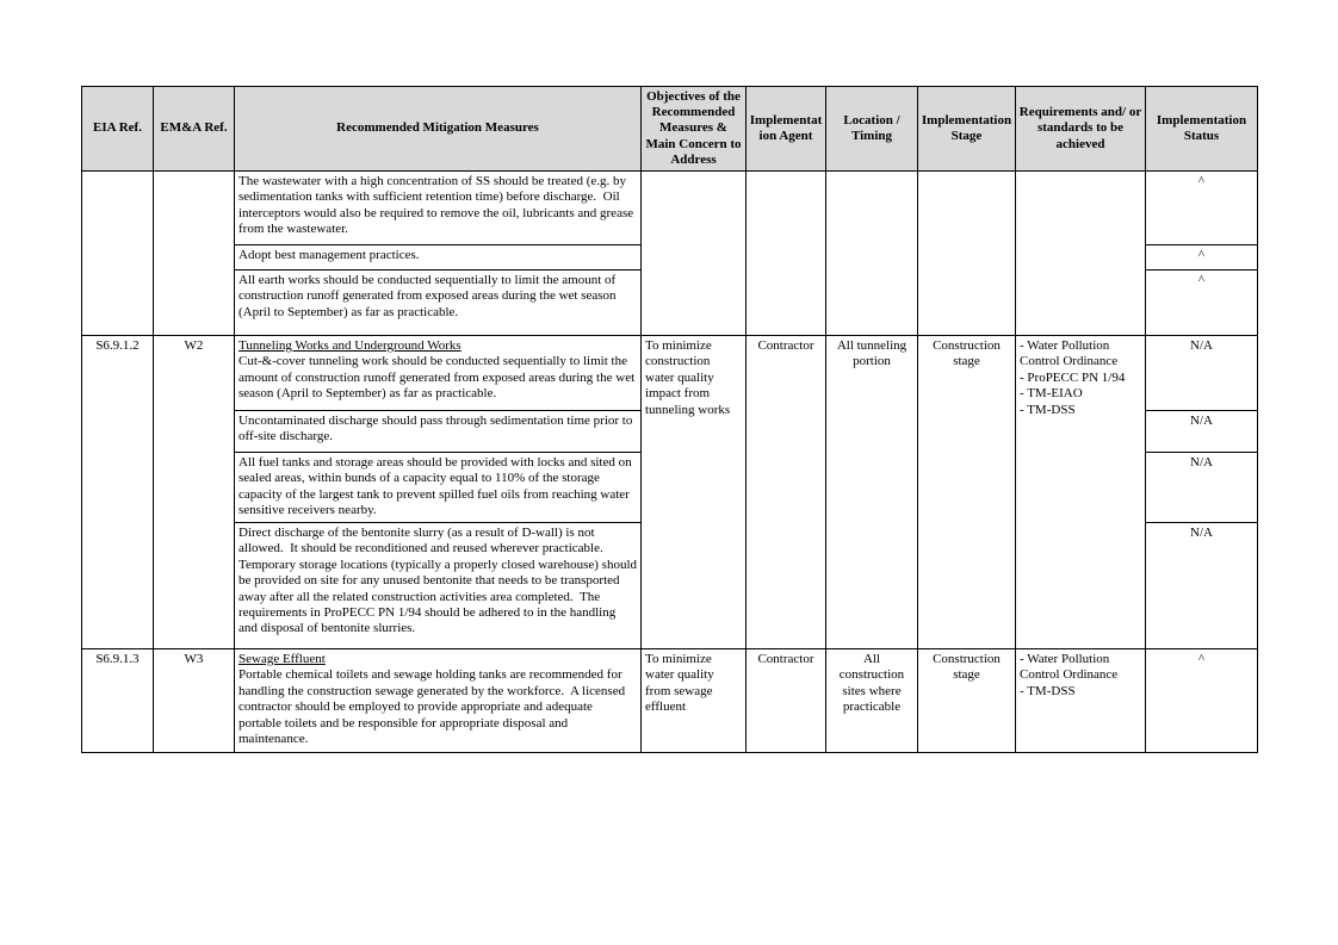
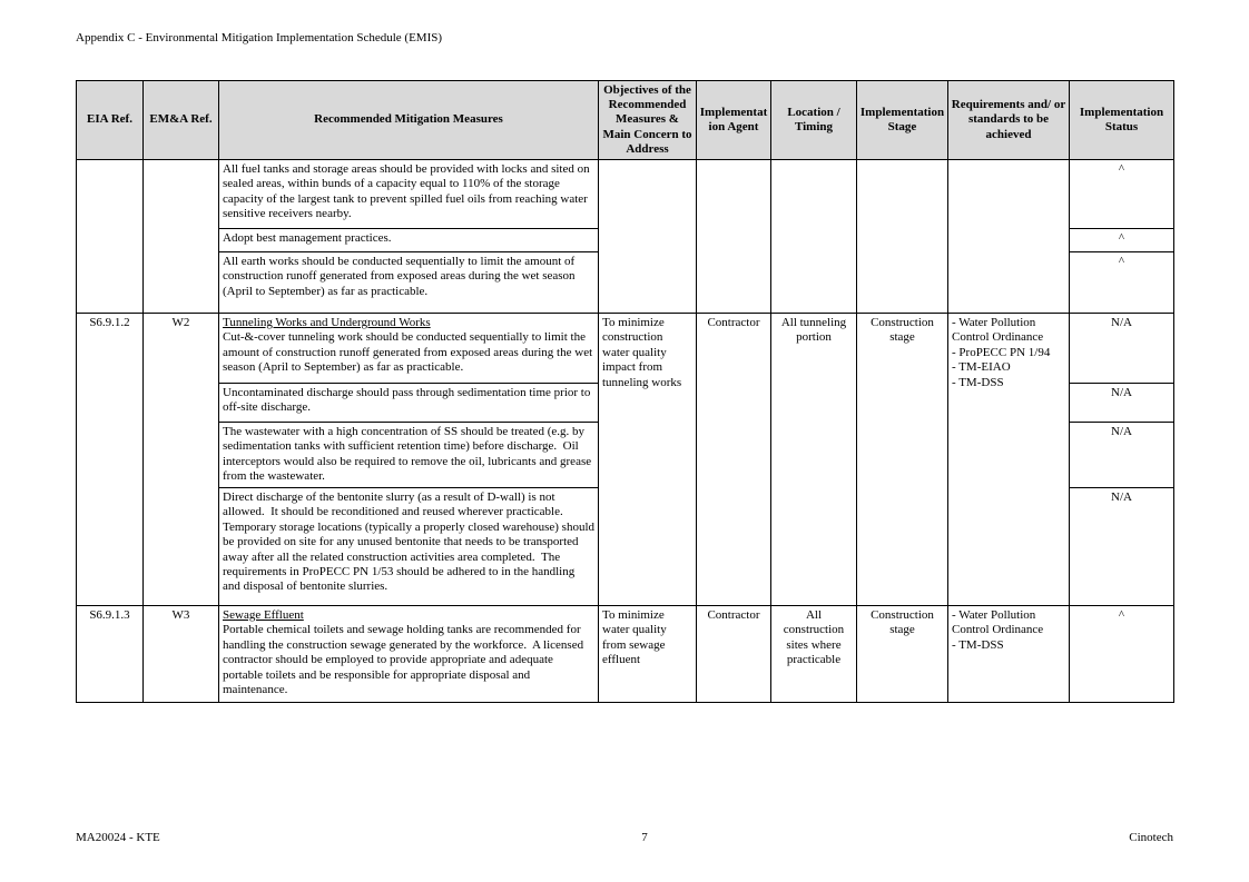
+ Appendix C - Environmental Mitigation Implementation Schedule (EMIS)
  EIA Ref.	EM&A Ref.	Recommended Mitigation Measures	Objectives of the Recommended Measures & Main Concern to Address	Implementation Agent	Location / Timing	Implementation Stage	Requirements and/ or standards to be achieved	Implementation Status
- 		The wastewater with a high concentration of SS should be treated (e.g. by sedimentation tanks with sufficient retention time) before discharge. Oil interceptors would also be required to remove the oil, lubricants and grease from the wastewater.						^
+ 		All fuel tanks and storage areas should be provided with locks and sited on sealed areas, within bunds of a capacity equal to 110% of the storage capacity of the largest tank to prevent spilled fuel oils from reaching water sensitive receivers nearby.						^
  Adopt best management practices.	^
  All earth works should be conducted sequentially to limit the amount of construction runoff generated from exposed areas during the wet season (April to September) as far as practicable.	^
  S6.9.1.2	W2	Tunneling Works and Underground WorksCut-&-cover tunneling work should be conducted sequentially to limit the amount of construction runoff generated from exposed areas during the wet season (April to September) as far as practicable.	To minimize construction water quality impact from tunneling works	Contractor	All tunneling portion	Construction stage	- Water Pollution Control Ordinance- ProPECC PN 1/94- TM-EIAO- TM-DSS	N/A
  Uncontaminated discharge should pass through sedimentation time prior to off-site discharge.	N/A
- All fuel tanks and storage areas should be provided with locks and sited on sealed areas, within bunds of a capacity equal to 110% of the storage capacity of the largest tank to prevent spilled fuel oils from reaching water sensitive receivers nearby.	N/A
+ The wastewater with a high concentration of SS should be treated (e.g. by sedimentation tanks with sufficient retention time) before discharge. Oil interceptors would also be required to remove the oil, lubricants and grease from the wastewater.	N/A
- Direct discharge of the bentonite slurry (as a result of D-wall) is not allowed. It should be reconditioned and reused wherever practicable. Temporary storage locations (typically a properly closed warehouse) should be provided on site for any unused bentonite that needs to be transported away after all the related construction activities area completed. The requirements in ProPECC PN 1/94 should be adhered to in the handling and disposal of bentonite slurries.	N/A
+ Direct discharge of the bentonite slurry (as a result of D-wall) is not allowed. It should be reconditioned and reused wherever practicable. Temporary storage locations (typically a properly closed warehouse) should be provided on site for any unused bentonite that needs to be transported away after all the related construction activities area completed. The requirements in ProPECC PN 1/53 should be adhered to in the handling and disposal of bentonite slurries.	N/A
  S6.9.1.3	W3	Sewage EffluentPortable chemical toilets and sewage holding tanks are recommended for handling the construction sewage generated by the workforce. A licensed contractor should be employed to provide appropriate and adequate portable toilets and be responsible for appropriate disposal and maintenance.	To minimize water quality from sewage effluent	Contractor	All construction sites where practicable	Construction stage	- Water Pollution Control Ordinance- TM-DSS	^
+ MA20024 - KTE
+ 7
+ Cinotech
